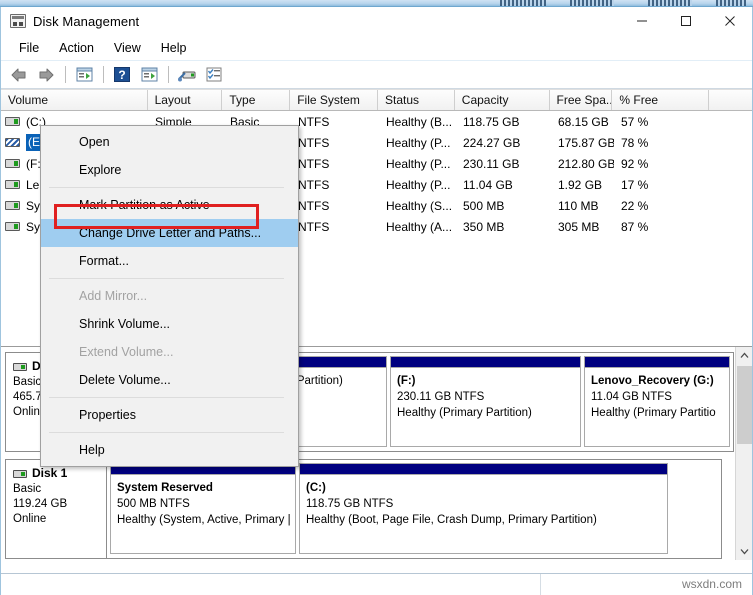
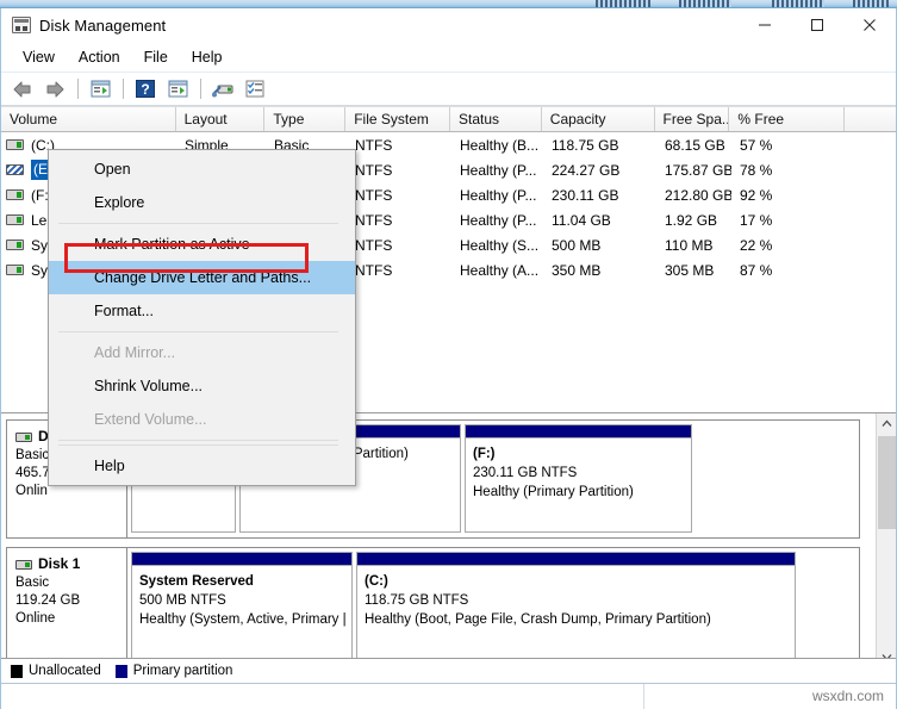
  Disk Management
- File
+ View
  Action
- View
+ File
  Help
  ?
  Volume
  Layout
  Type
  File System
  Status
  Capacity
  Free Spa..
  % Free
  (C:)
  Simple
  Basic
  NTFS
  Healthy (B...
  118.75 GB
  68.15 GB
  57 %
  NTFS
  Healthy (P...
  224.27 GB
  175.87 GB
  78 %
  (F:
  NTFS
  Healthy (P...
  230.11 GB
  212.80 GB
  92 %
  NTFS
  Healthy (P...
  11.04 GB
  1.92 GB
  17 %
  NTFS
  Healthy (S...
  500 MB
  110 MB
  22 %
  NTFS
  Healthy (A...
  350 MB
  305 MB
  87 %
  Basic
  465.7
  Onlin
  (F:)
  230.11 GB NTFS
  Healthy (Primary Partition)
- Lenovo_Recovery (G:)
- 11.04 GB NTFS
- Healthy (Primary Partitio
  Disk 1
  Basic
  119.24 GB
  Online
  System Reserved
  500 MB NTFS
  Healthy (System, Active, Primary |
  (C:)
  118.75 GB NTFS
  Healthy (Boot, Page File, Crash Dump, Primary Partition)
+ Unallocated
+ Primary partition
  wsxdn.com
  Open
  Explore
  Mark Partition as Active
  Change Drive Letter and Paths...
  Format...
  Add Mirror...
  Shrink Volume...
  Extend Volume...
- Delete Volume...
- Properties
  Help
